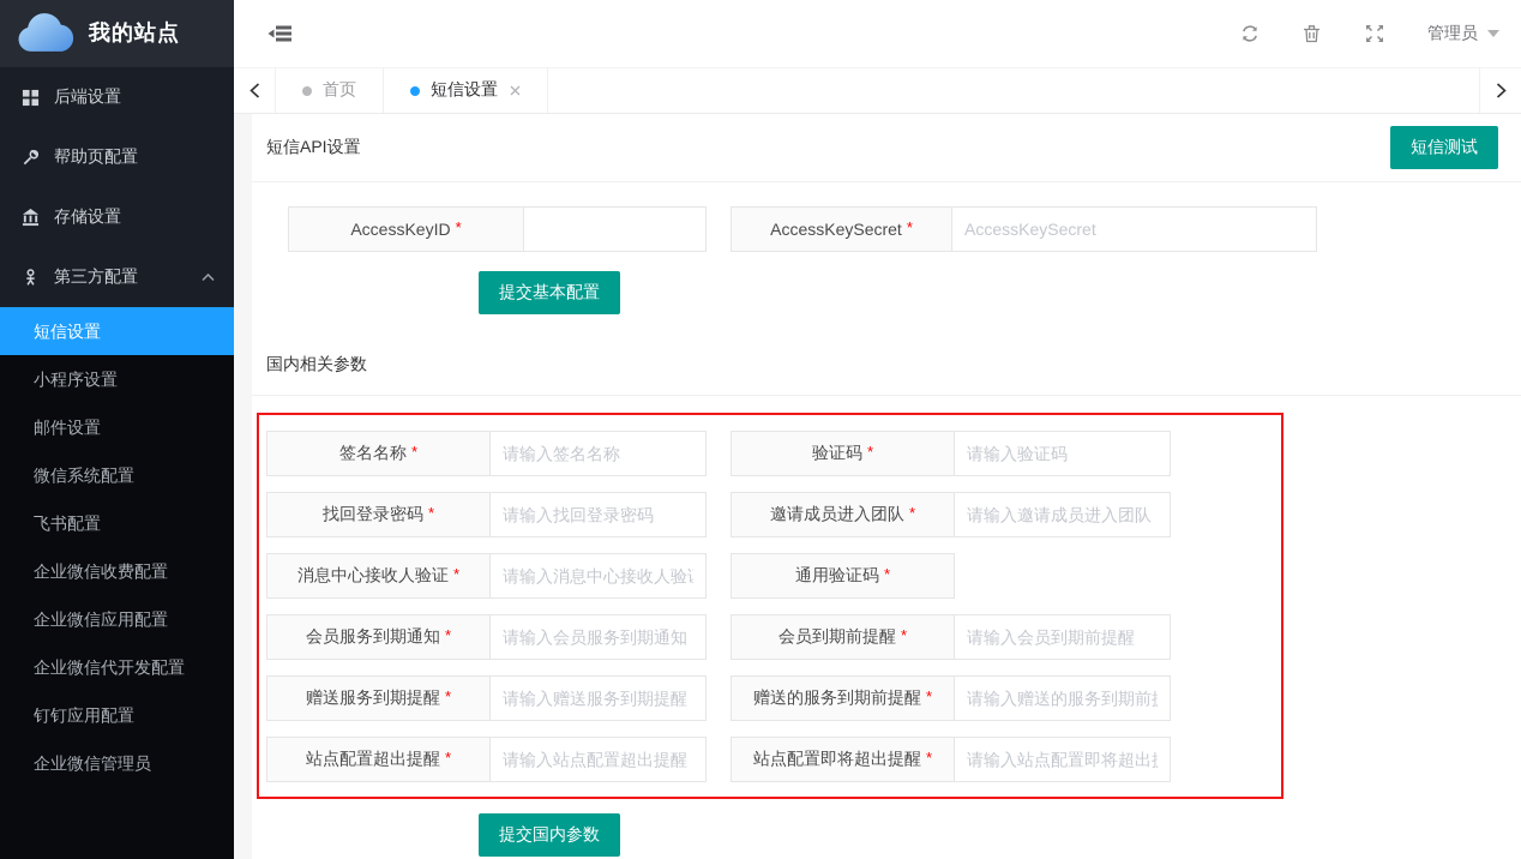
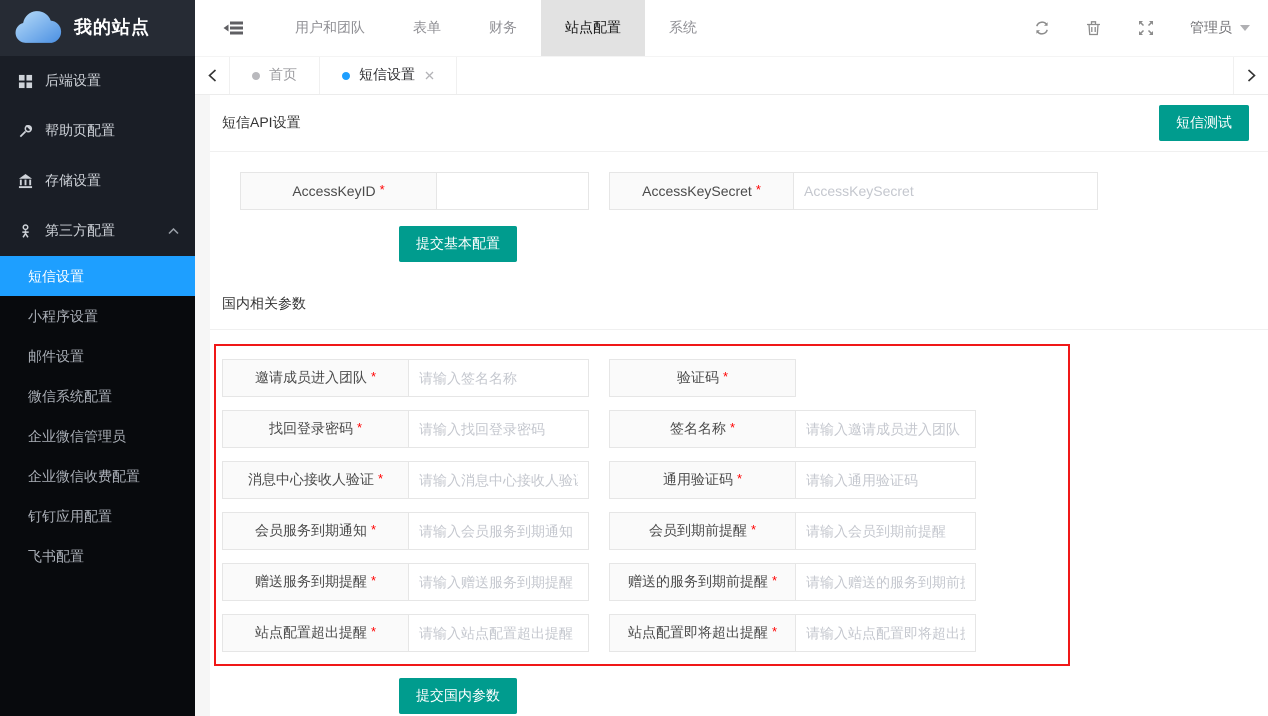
  我的站点
  后端设置
  帮助页配置
  存储设置
  第三方配置
  短信设置
  小程序设置
  邮件设置
  微信系统配置
- 飞书配置
+ 企业微信管理员
  企业微信收费配置
- 企业微信应用配置
- 企业微信代开发配置
  钉钉应用配置
- 企业微信管理员
+ 飞书配置
+ 用户和团队
+ 表单
+ 财务
+ 站点配置
+ 系统
  管理员
  首页
  短信设置
  短信API设置
  短信测试
  AccessKeyID
  *
  AccessKeySecret
  *
  AccessKeySecret
  提交基本配置
  国内相关参数
- 签名名称
+ 邀请成员进入团队
  *
  请输入签名名称
  验证码
  *
- 请输入验证码
  找回登录密码
  *
  请输入找回登录密码
- 邀请成员进入团队
+ 签名名称
  *
  请输入邀请成员进入团队
  消息中心接收人验证
  *
  请输入消息中心接收人验
  通用验证码
  *
+ 请输入通用验证码
  会员服务到期通知
  *
  请输入会员服务到期通知
  会员到期前提醒
  *
  请输入会员到期前提醒
  赠送服务到期提醒
  *
  请输入赠送服务到期提醒
  赠送的服务到期前提醒
  *
  请输入赠送的服务到期前
  站点配置超出提醒
  *
  请输入站点配置超出提醒
  站点配置即将超出提醒
  *
  请输入站点配置即将超出
  提交国内参数
